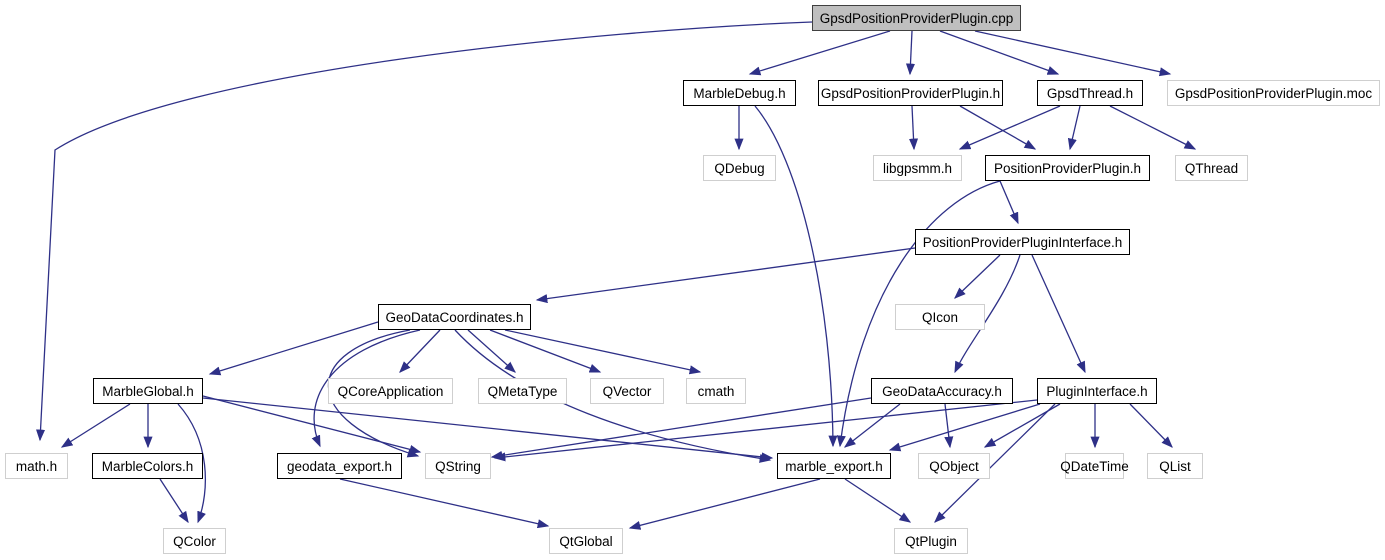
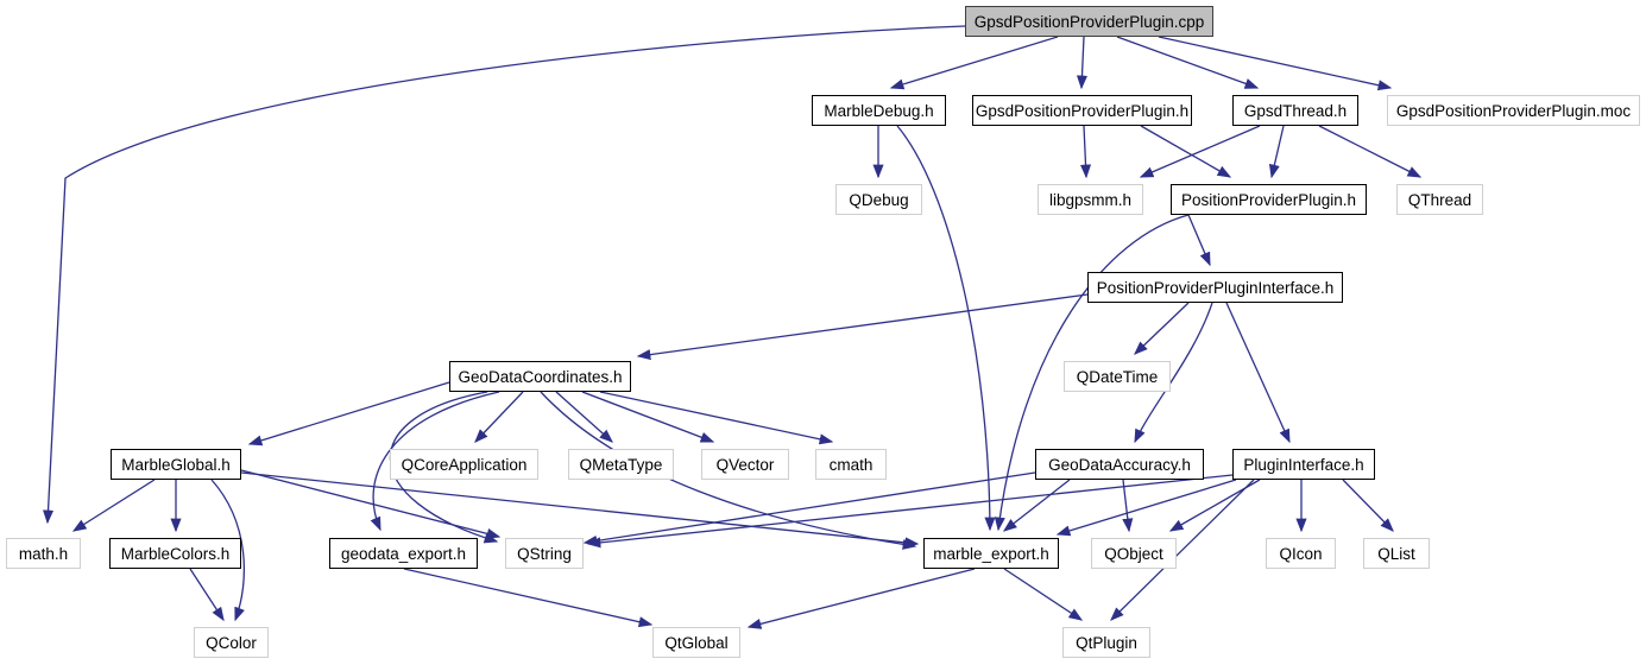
  GpsdPositionProviderPlugin.cpp
  MarbleDebug.h
  GpsdPositionProviderPlugin.h
  GpsdThread.h
  GpsdPositionProviderPlugin.moc
  QDebug
  libgpsmm.h
  PositionProviderPlugin.h
  QThread
  PositionProviderPluginInterface.h
  GeoDataCoordinates.h
- QIcon
+ QDateTime
  MarbleGlobal.h
  QCoreApplication
  QMetaType
  QVector
  cmath
  GeoDataAccuracy.h
  PluginInterface.h
  math.h
  MarbleColors.h
  geodata_export.h
  QString
  marble_export.h
  QObject
- QDateTime
+ QIcon
  QList
  QColor
  QtGlobal
  QtPlugin
